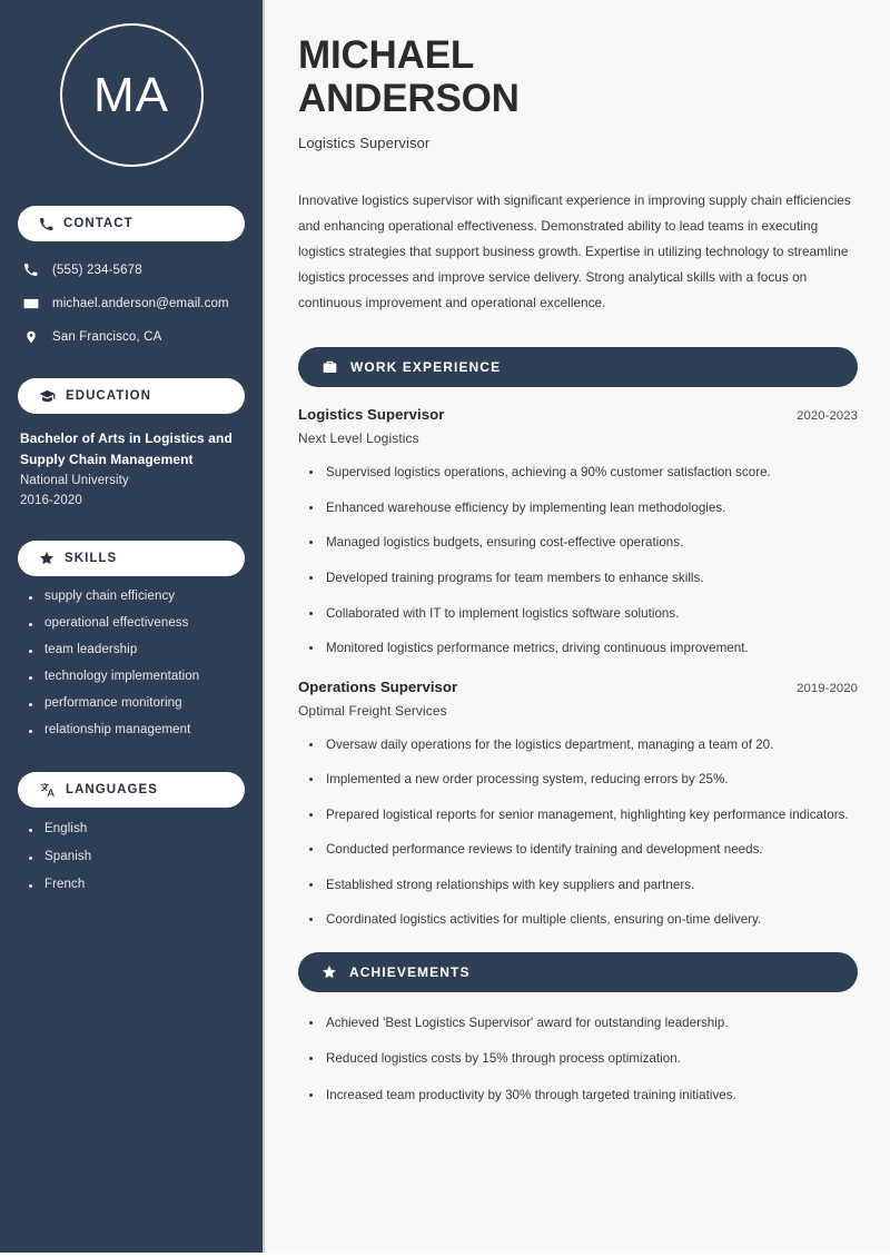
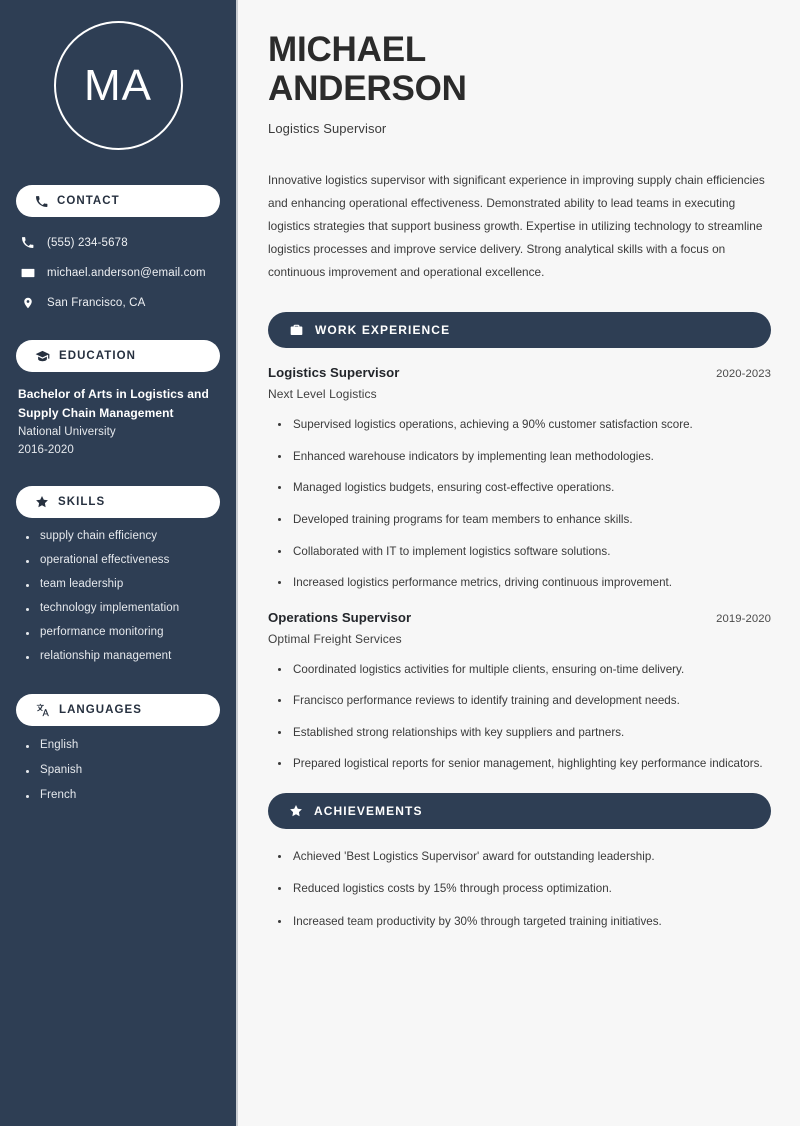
  MA
  CONTACT
  (555) 234-5678
  michael.anderson@email.com
  San Francisco, CA
  EDUCATION
  Bachelor of Arts in Logistics and Supply Chain Management
  National University
  2016-2020
  SKILLS
  supply chain efficiency
  operational effectiveness
  team leadership
  technology implementation
  performance monitoring
  relationship management
  LANGUAGES
  English
  Spanish
  French
  MICHAEL
  ANDERSON
  Logistics Supervisor
  Innovative logistics supervisor with significant experience in improving supply chain efficiencies and enhancing operational effectiveness. Demonstrated ability to lead teams in executing logistics strategies that support business growth. Expertise in utilizing technology to streamline logistics processes and improve service delivery. Strong analytical skills with a focus on continuous improvement and operational excellence.
  WORK EXPERIENCE
  Logistics Supervisor
  2020-2023
  Next Level Logistics
  Supervised logistics operations, achieving a 90% customer satisfaction score.
- Enhanced warehouse efficiency by implementing lean methodologies.
+ Enhanced warehouse indicators by implementing lean methodologies.
  Managed logistics budgets, ensuring cost-effective operations.
  Developed training programs for team members to enhance skills.
  Collaborated with IT to implement logistics software solutions.
- Monitored logistics performance metrics, driving continuous improvement.
+ Increased logistics performance metrics, driving continuous improvement.
  Operations Supervisor
  2019-2020
  Optimal Freight Services
- Oversaw daily operations for the logistics department, managing a team of 20.
- Implemented a new order processing system, reducing errors by 25%.
- Prepared logistical reports for senior management, highlighting key performance indicators.
+ Coordinated logistics activities for multiple clients, ensuring on-time delivery.
- Conducted performance reviews to identify training and development needs.
+ Francisco performance reviews to identify training and development needs.
  Established strong relationships with key suppliers and partners.
- Coordinated logistics activities for multiple clients, ensuring on-time delivery.
+ Prepared logistical reports for senior management, highlighting key performance indicators.
  ACHIEVEMENTS
  Achieved 'Best Logistics Supervisor' award for outstanding leadership.
  Reduced logistics costs by 15% through process optimization.
  Increased team productivity by 30% through targeted training initiatives.
